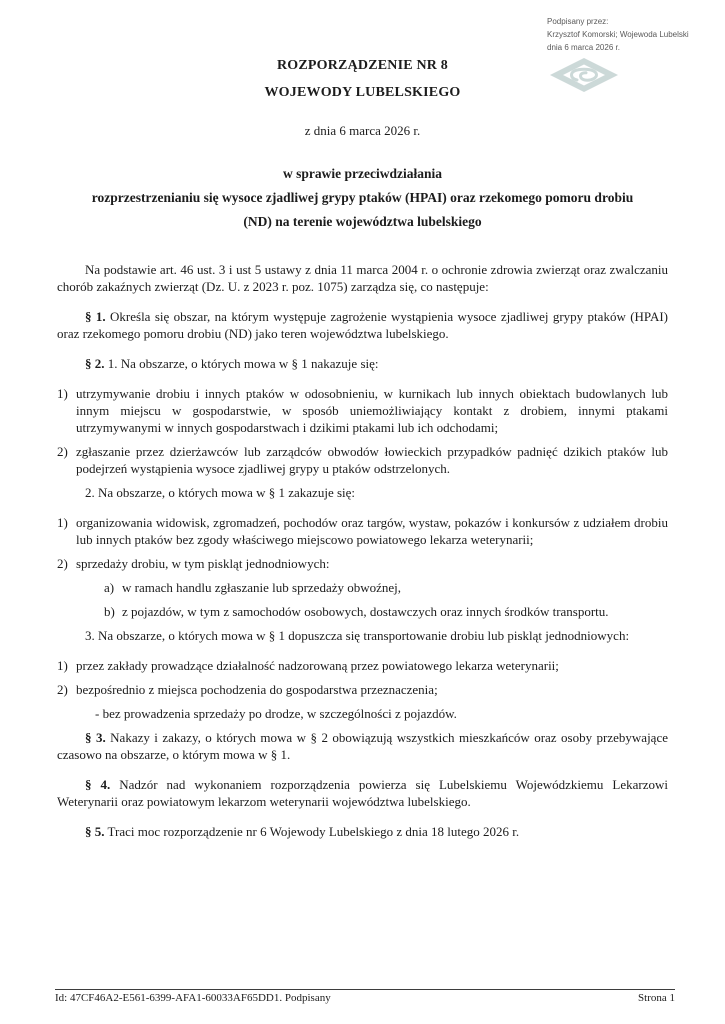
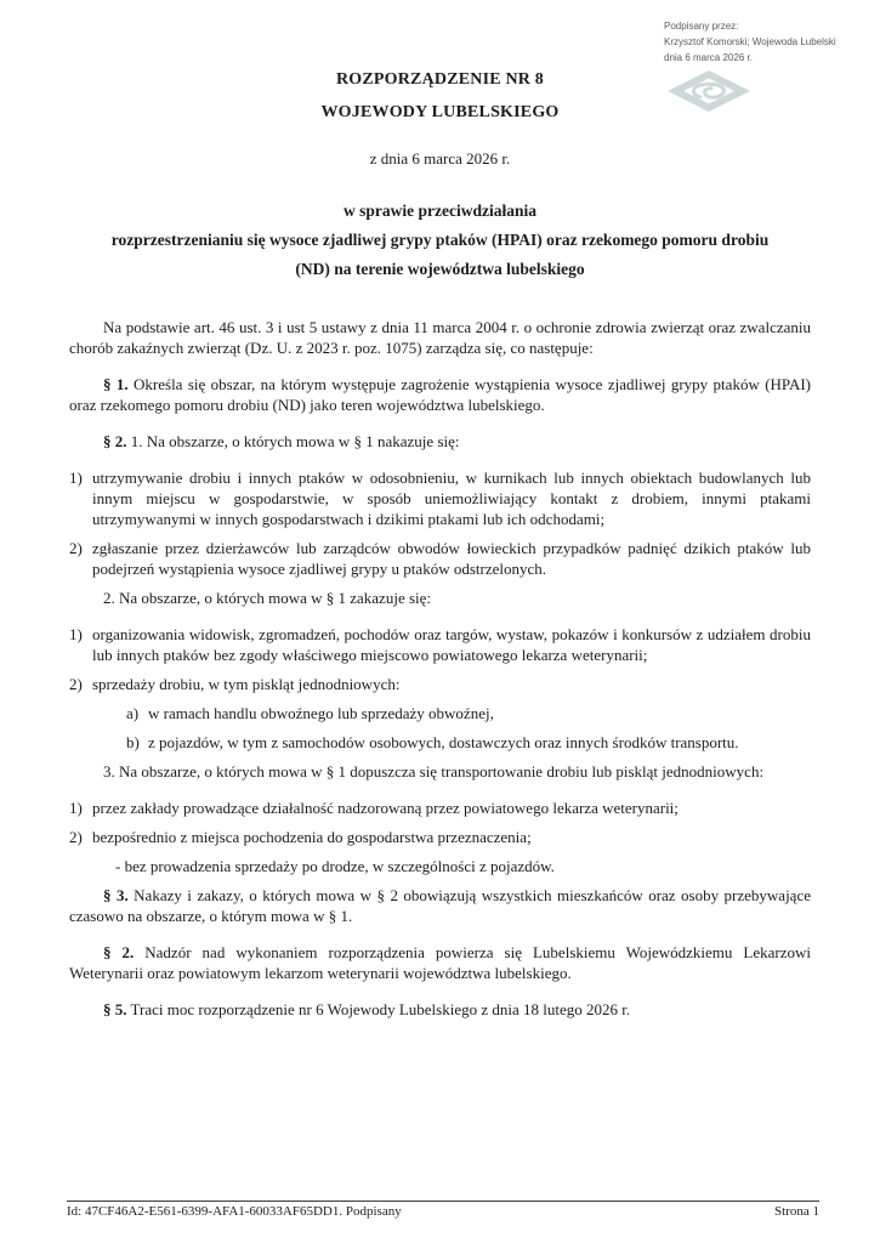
  Podpisany przez:
  Krzysztof Komorski; Wojewoda Lubelski
  dnia 6 marca 2026 r.
  ROZPORZĄDZENIE NR 8
  WOJEWODY LUBELSKIEGO
  z dnia 6 marca 2026 r.
  w sprawie przeciwdziałania
  rozprzestrzenianiu się wysoce zjadliwej grypy ptaków (HPAI) oraz rzekomego pomoru drobiu
  (ND) na terenie województwa lubelskiego
  Na podstawie art. 46 ust. 3 i ust 5 ustawy z dnia 11 marca 2004 r. o ochronie zdrowia zwierząt oraz zwalczaniu chorób zakaźnych zwierząt (Dz. U. z 2023 r. poz. 1075) zarządza się, co następuje:
  § 1. Określa się obszar, na którym występuje zagrożenie wystąpienia wysoce zjadliwej grypy ptaków (HPAI) oraz rzekomego pomoru drobiu (ND) jako teren województwa lubelskiego.
  § 2. 1. Na obszarze, o których mowa w § 1 nakazuje się:
  1)
  utrzymywanie drobiu i innych ptaków w odosobnieniu, w kurnikach lub innych obiektach budowlanych lub innym miejscu w gospodarstwie, w sposób uniemożliwiający kontakt z drobiem, innymi ptakami utrzymywanymi w innych gospodarstwach i dzikimi ptakami lub ich odchodami;
  2)
  zgłaszanie przez dzierżawców lub zarządców obwodów łowieckich przypadków padnięć dzikich ptaków lub podejrzeń wystąpienia wysoce zjadliwej grypy u ptaków odstrzelonych.
  2. Na obszarze, o których mowa w § 1 zakazuje się:
  1)
  organizowania widowisk, zgromadzeń, pochodów oraz targów, wystaw, pokazów i konkursów z udziałem drobiu lub innych ptaków bez zgody właściwego miejscowo powiatowego lekarza weterynarii;
  2)
  sprzedaży drobiu, w tym piskląt jednodniowych:
  a)
- w ramach handlu zgłaszanie lub sprzedaży obwoźnej,
+ w ramach handlu obwoźnego lub sprzedaży obwoźnej,
  b)
  z pojazdów, w tym z samochodów osobowych, dostawczych oraz innych środków transportu.
  3. Na obszarze, o których mowa w § 1 dopuszcza się transportowanie drobiu lub piskląt jednodniowych:
  1)
  przez zakłady prowadzące działalność nadzorowaną przez powiatowego lekarza weterynarii;
  2)
  bezpośrednio z miejsca pochodzenia do gospodarstwa przeznaczenia;
  - bez prowadzenia sprzedaży po drodze, w szczególności z pojazdów.
  § 3. Nakazy i zakazy, o których mowa w § 2 obowiązują wszystkich mieszkańców oraz osoby przebywające czasowo na obszarze, o którym mowa w § 1.
- § 4. Nadzór nad wykonaniem rozporządzenia powierza się Lubelskiemu Wojewódzkiemu Lekarzowi Weterynarii oraz powiatowym lekarzom weterynarii województwa lubelskiego.
+ § 2. Nadzór nad wykonaniem rozporządzenia powierza się Lubelskiemu Wojewódzkiemu Lekarzowi Weterynarii oraz powiatowym lekarzom weterynarii województwa lubelskiego.
  § 5. Traci moc rozporządzenie nr 6 Wojewody Lubelskiego z dnia 18 lutego 2026 r.
  Id: 47CF46A2-E561-6399-AFA1-60033AF65DD1. Podpisany
  Strona 1
